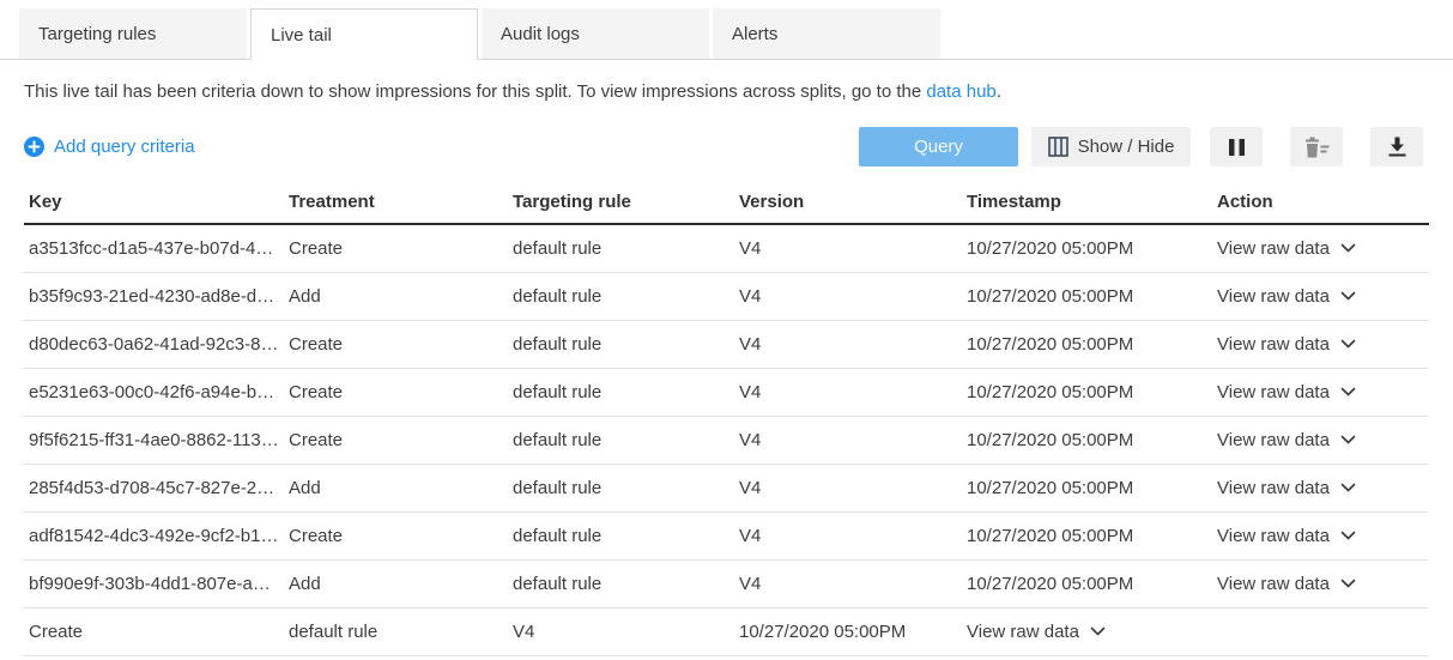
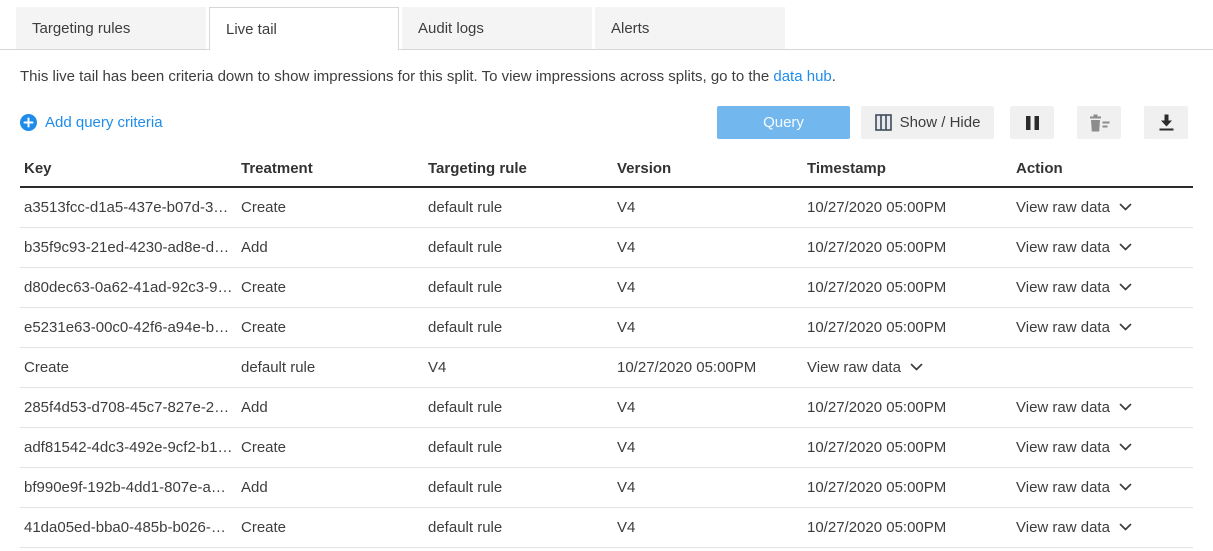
  Targeting rules
  Live tail
  Audit logs
  Alerts
  This live tail has been criteria down to show impressions for this split. To view impressions across splits, go to the data hub.
  Add query criteria
  Query
  Show / Hide
  Key
  Treatment
  Targeting rule
  Version
  Timestamp
  Action
- a3513fcc-d1a5-437e-b07d-4…
+ a3513fcc-d1a5-437e-b07d-3…
  Create
  default rule
  V4
  10/27/2020 05:00PM
  View raw data
  b35f9c93-21ed-4230-ad8e-d…
  Add
  default rule
  V4
  10/27/2020 05:00PM
  View raw data
- d80dec63-0a62-41ad-92c3-8…
+ d80dec63-0a62-41ad-92c3-9…
  Create
  default rule
  V4
  10/27/2020 05:00PM
  View raw data
  e5231e63-00c0-42f6-a94e-b…
  Create
  default rule
  V4
  10/27/2020 05:00PM
  View raw data
- 9f5f6215-ff31-4ae0-8862-113…
  Create
  default rule
  V4
  10/27/2020 05:00PM
  View raw data
  285f4d53-d708-45c7-827e-2…
  Add
  default rule
  V4
  10/27/2020 05:00PM
  View raw data
  adf81542-4dc3-492e-9cf2-b1…
  Create
  default rule
  V4
  10/27/2020 05:00PM
  View raw data
- bf990e9f-303b-4dd1-807e-a…
+ bf990e9f-192b-4dd1-807e-a…
  Add
  default rule
  V4
  10/27/2020 05:00PM
  View raw data
+ 41da05ed-bba0-485b-b026-…
  Create
  default rule
  V4
  10/27/2020 05:00PM
  View raw data
